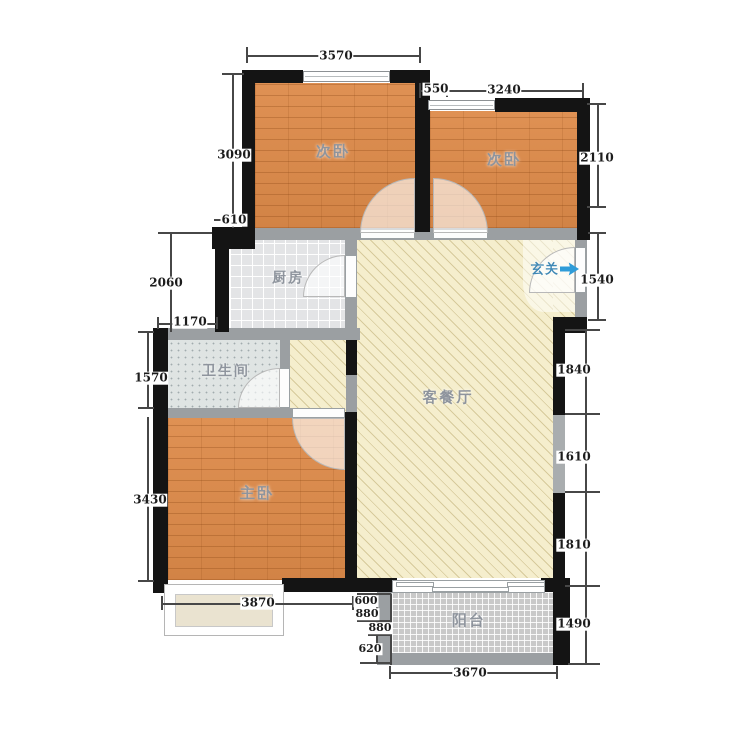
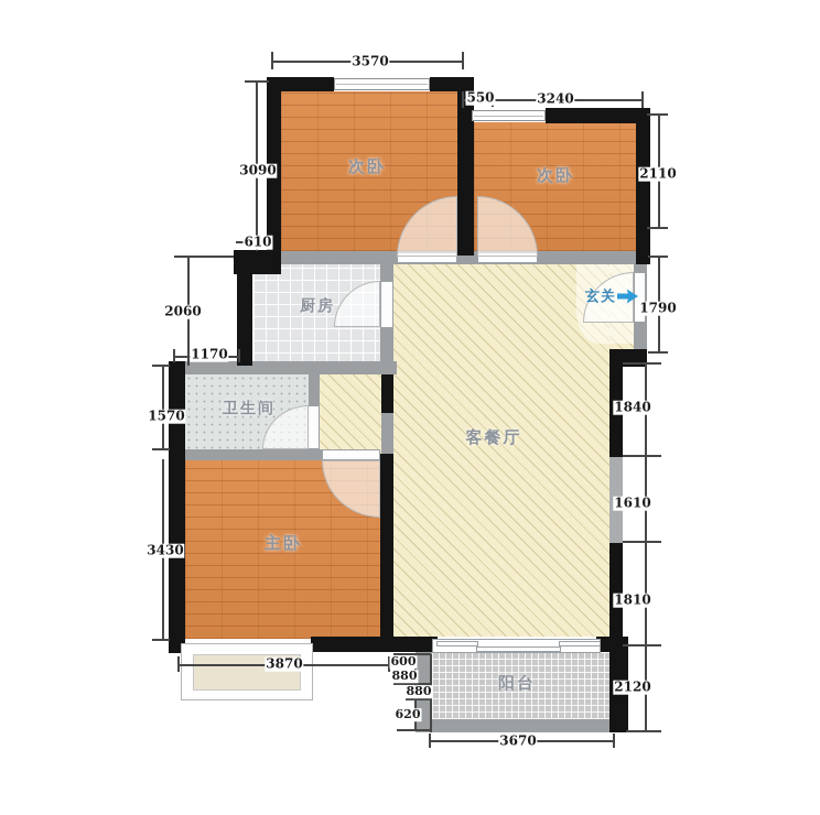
  3570
  550
  3240
  3090
  610
  2060
  1170
  1570
  3430
  2110
- 1540
+ 1790
  1840
  1610
  1810
- 1490
+ 2120
  3870
  600
  880
  880
  620
  3670
  次卧
  次卧
  厨房
  卫生间
  客餐厅
  主卧
  阳台
  玄关
